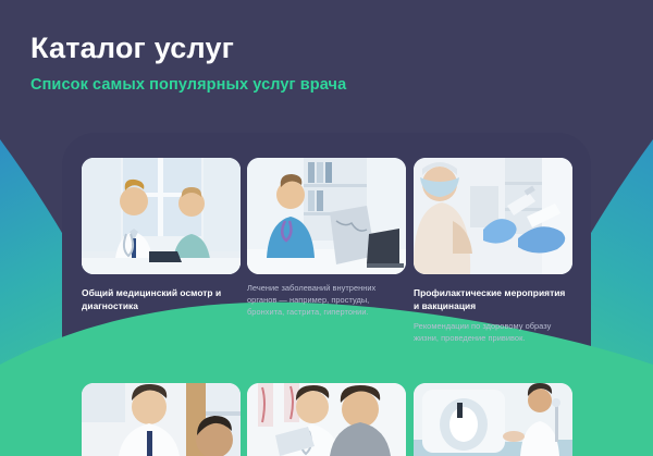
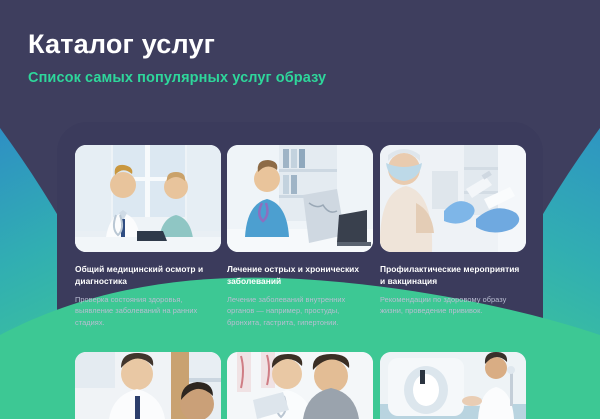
  Каталог услуг
- Список самых популярных услуг врача
+ Список самых популярных услуг образу
  Общий медицинский осмотр и диагностика
+ Проверка состояния здоровья, выявление заболеваний на ранних стадиях.
+ Лечение острых и хронических заболеваний
  Лечение заболеваний внутренних органов — например, простуды, бронхита, гастрита, гипертонии.
  Профилактические мероприятия и вакцинация
  Рекомендации по здоровому образу жизни, проведение прививок.
